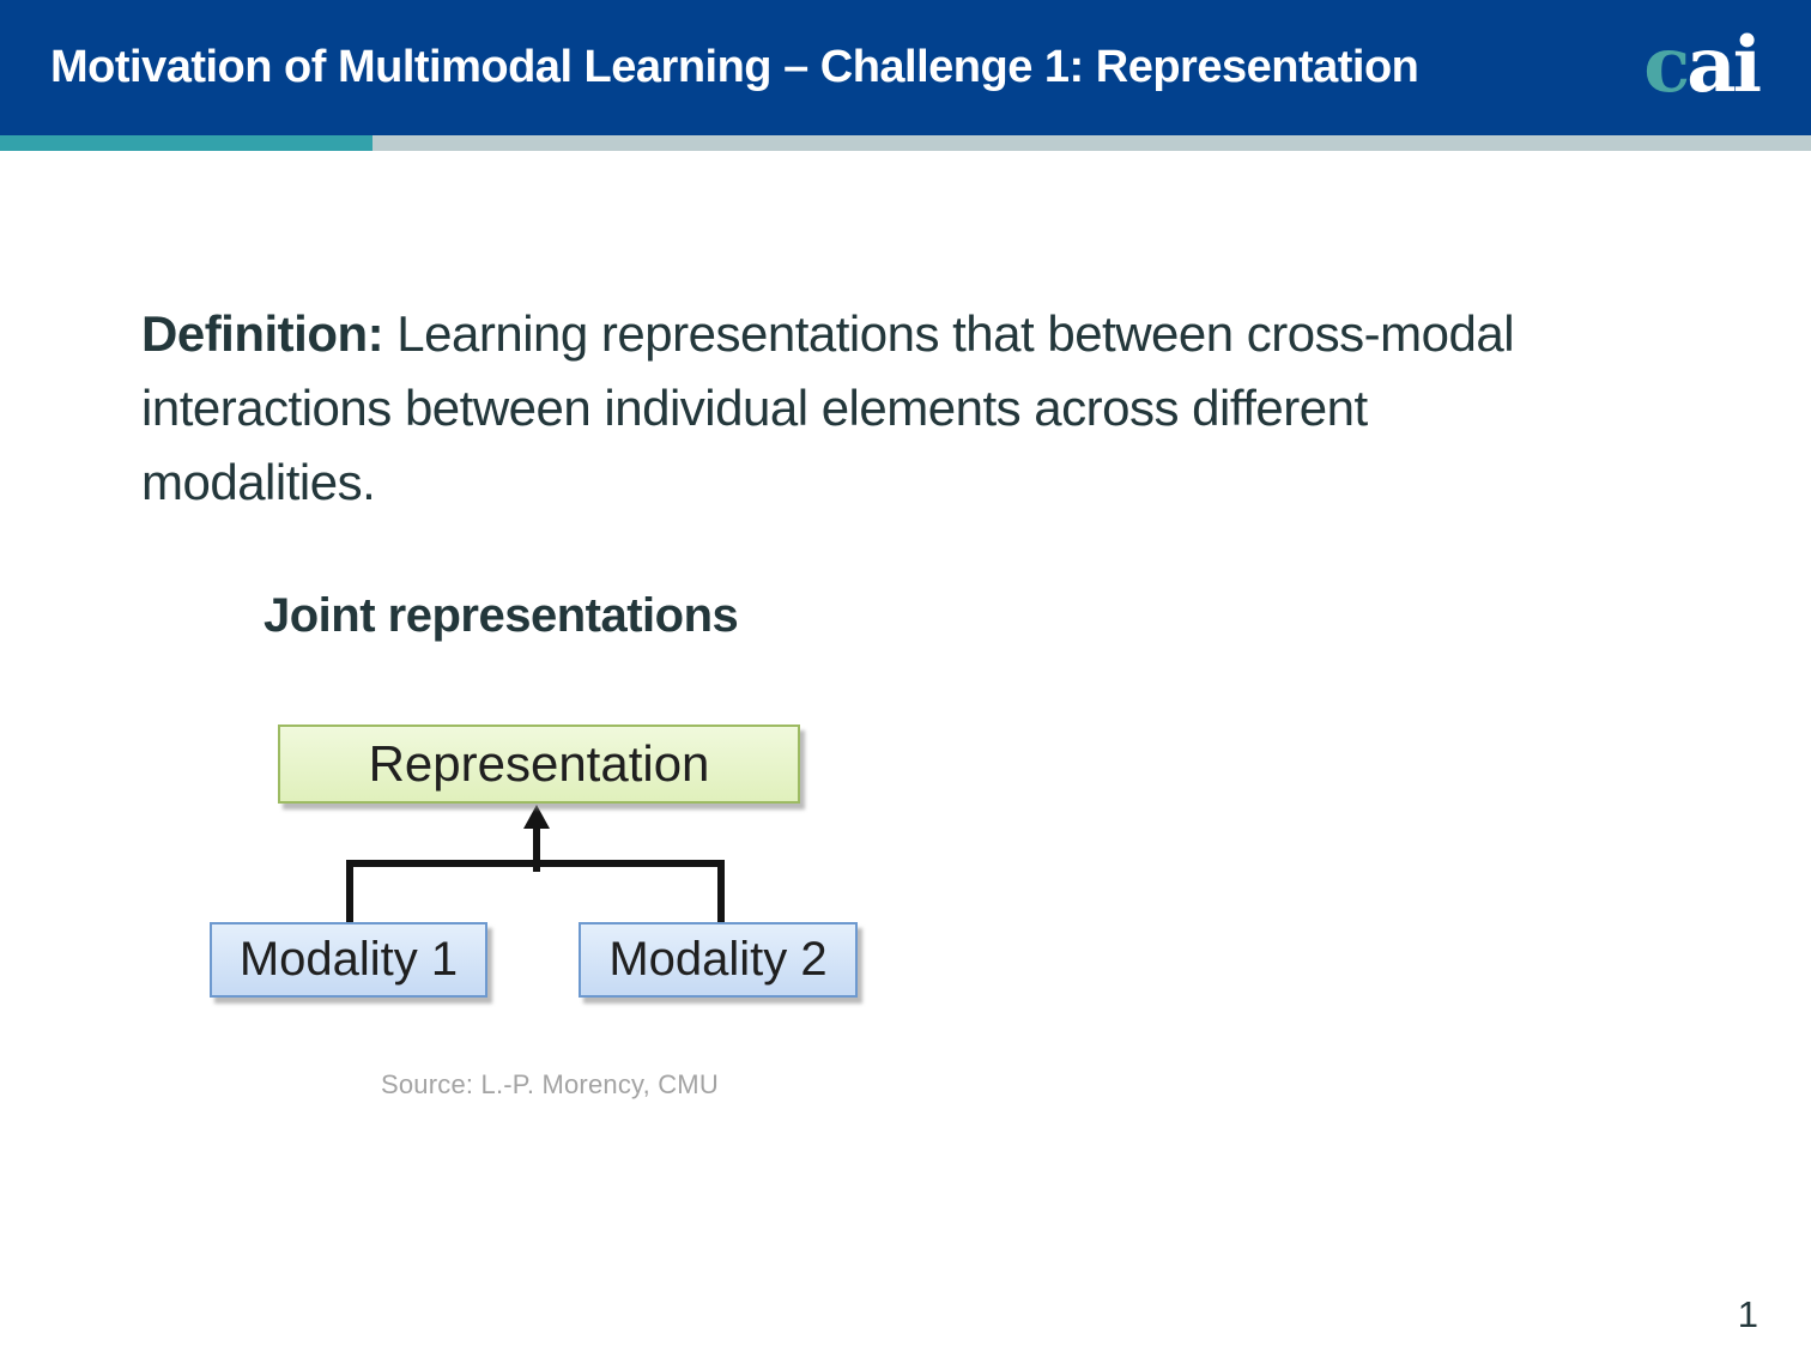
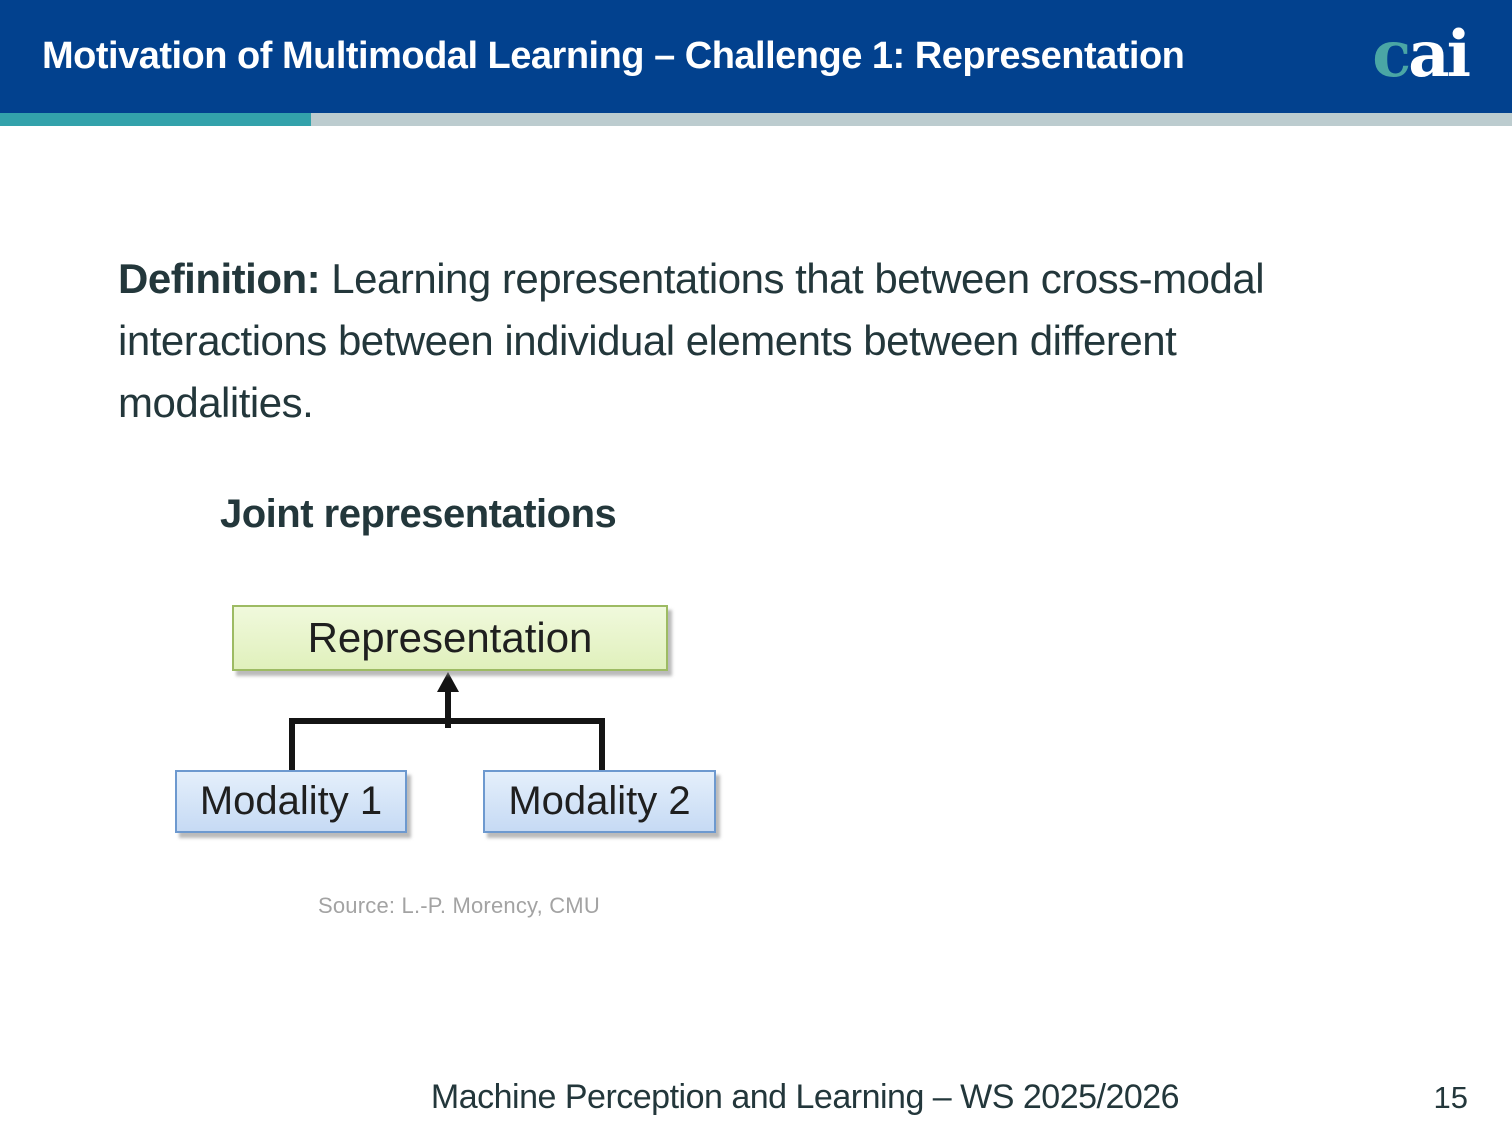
  Motivation of Multimodal Learning – Challenge 1: Representation
  cai
  Definition: Learning representations that between cross-modal
- interactions between individual elements across different
+ interactions between individual elements between different
  modalities.
  Joint representations
  Representation
  Modality 1
  Modality 2
  Source: L.-P. Morency, CMU
+ Machine Perception and Learning – WS 2025/2026
- 1
+ 15
